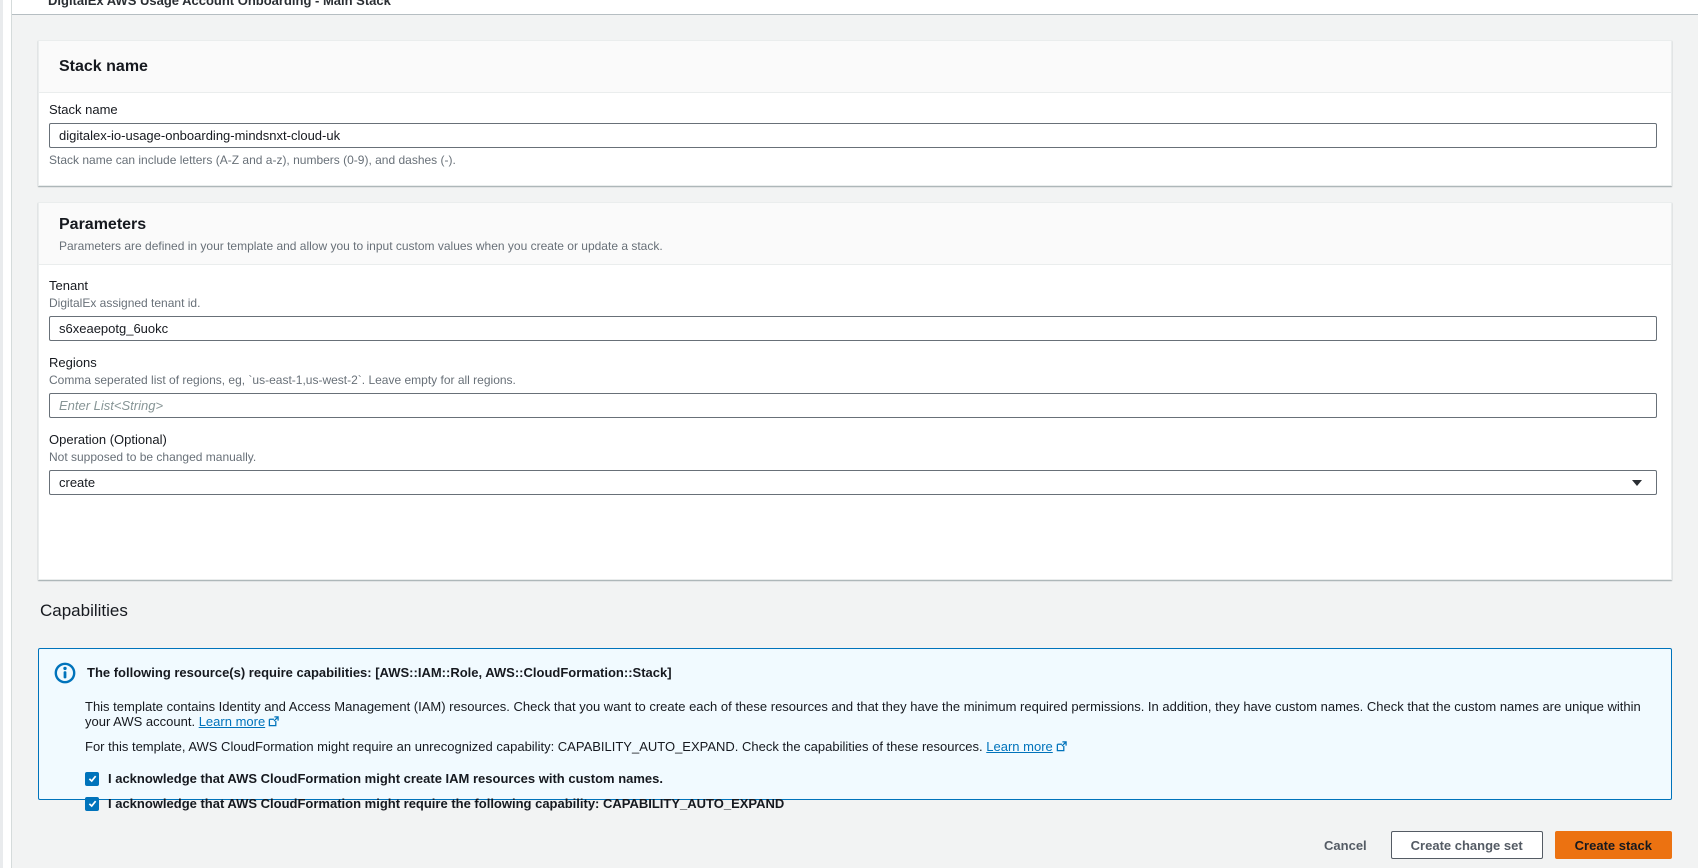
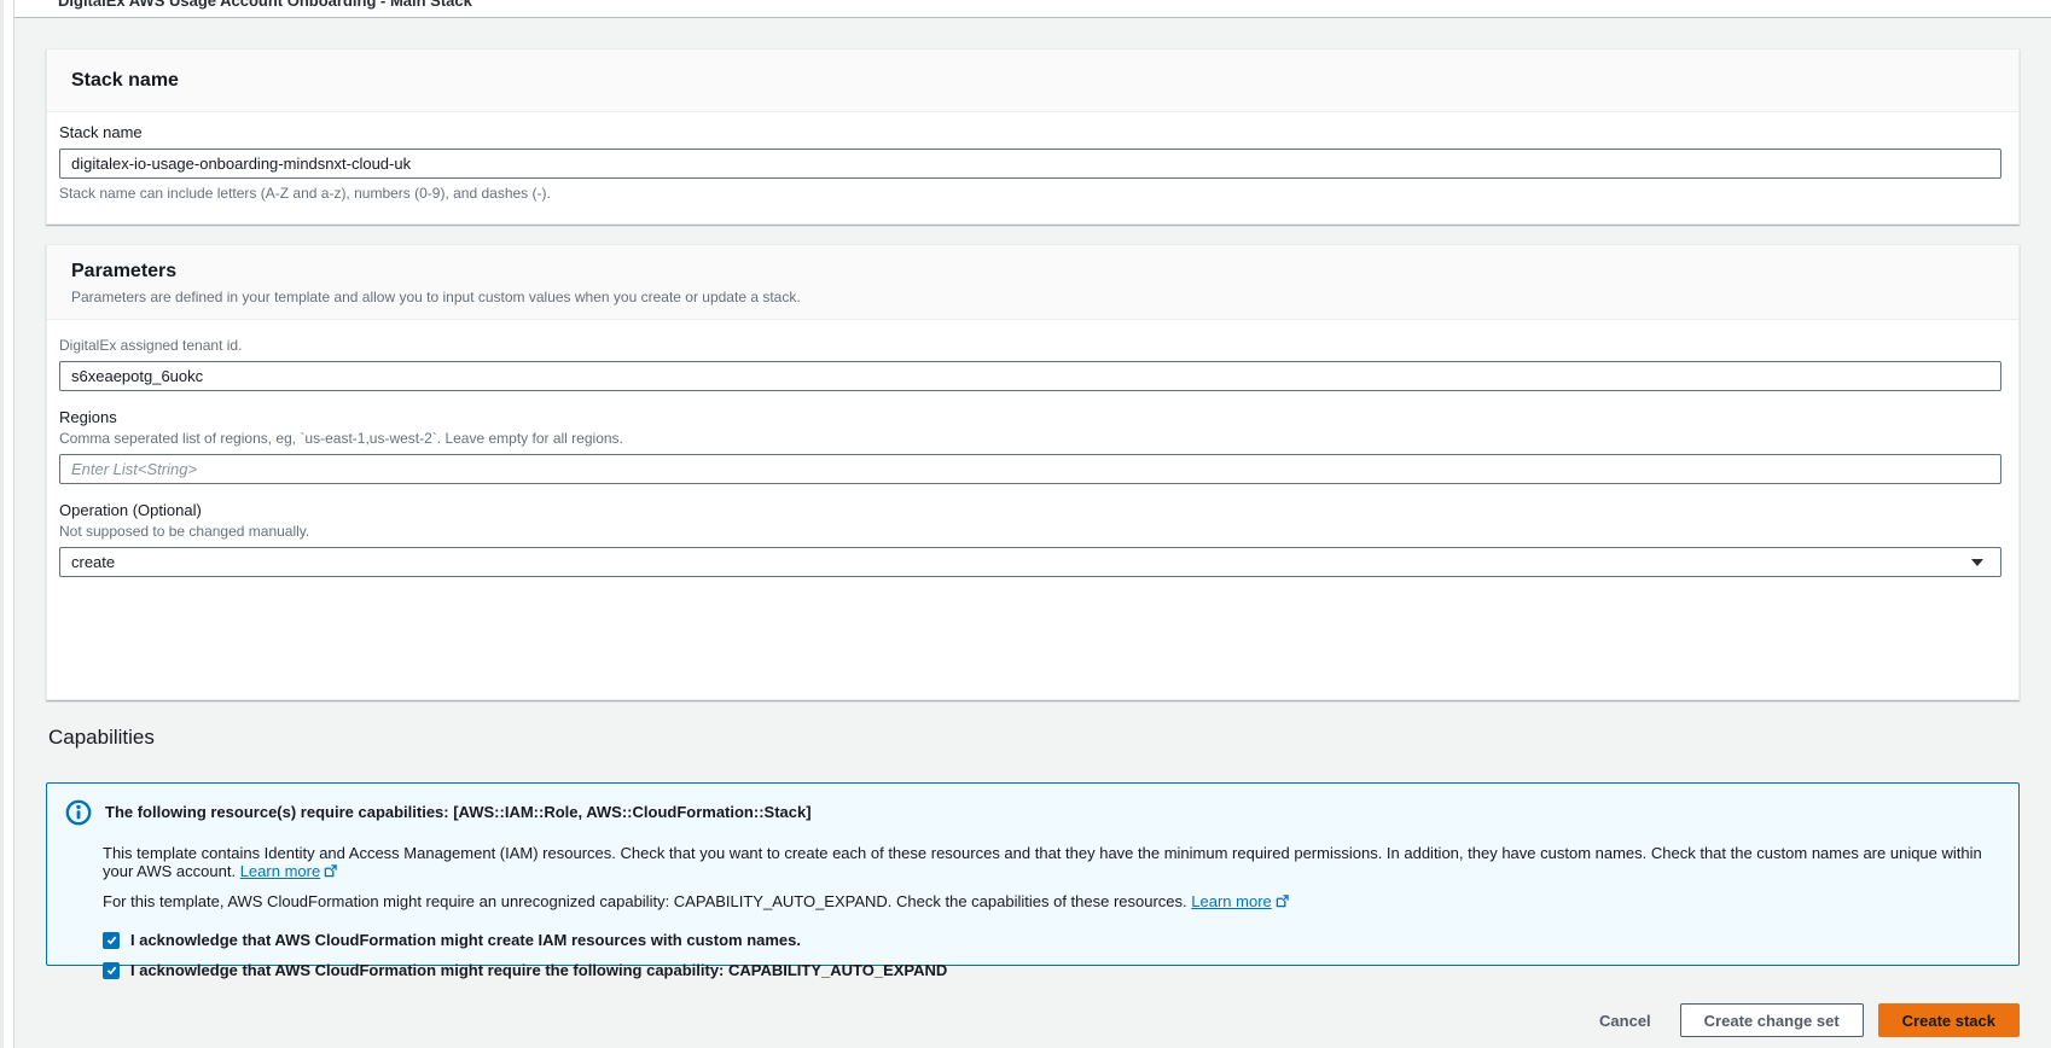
  DigitalEx AWS Usage Account Onboarding - Main Stack
  Stack name
  Stack name
  digitalex-io-usage-onboarding-mindsnxt-cloud-uk
  Stack name can include letters (A-Z and a-z), numbers (0-9), and dashes (-).
  Parameters
  Parameters are defined in your template and allow you to input custom values when you create or update a stack.
- Tenant
  DigitalEx assigned tenant id.
  s6xeaepotg_6uokc
  Regions
  Comma seperated list of regions, eg, `us-east-1,us-west-2`. Leave empty for all regions.
  Enter List<String>
  Operation (Optional)
  Not supposed to be changed manually.
  create
  Capabilities
  The following resource(s) require capabilities: [AWS::IAM::Role, AWS::CloudFormation::Stack]
  This template contains Identity and Access Management (IAM) resources. Check that you want to create each of these resources and that they have the minimum required permissions. In addition, they have custom names. Check that the custom names are unique within your AWS account. Learn more
  For this template, AWS CloudFormation might require an unrecognized capability: CAPABILITY_AUTO_EXPAND. Check the capabilities of these resources. Learn more
  I acknowledge that AWS CloudFormation might create IAM resources with custom names.
  I acknowledge that AWS CloudFormation might require the following capability: CAPABILITY_AUTO_EXPAND
  Cancel
  Create change set
  Create stack
